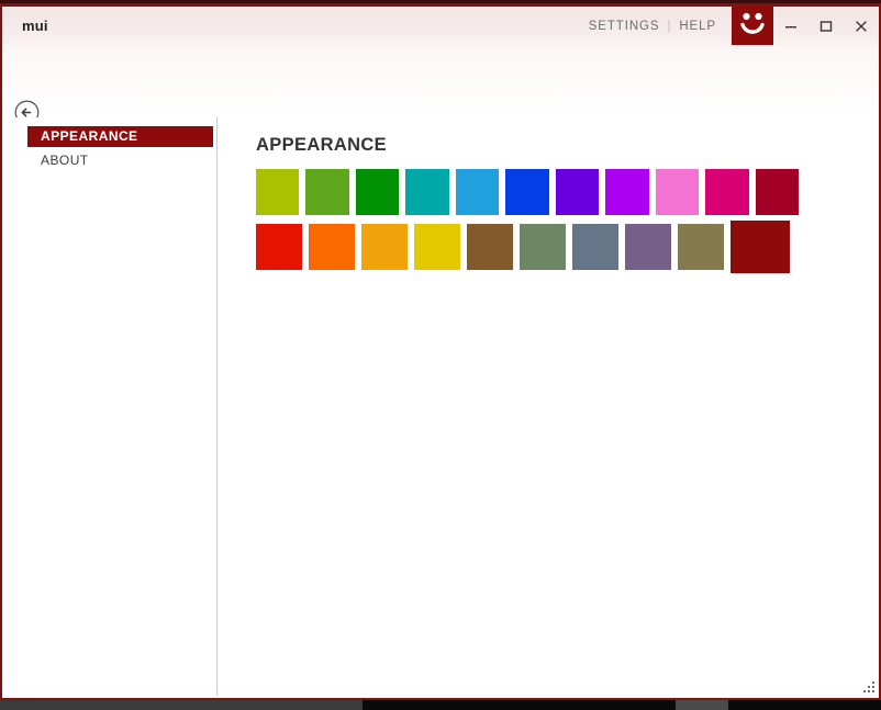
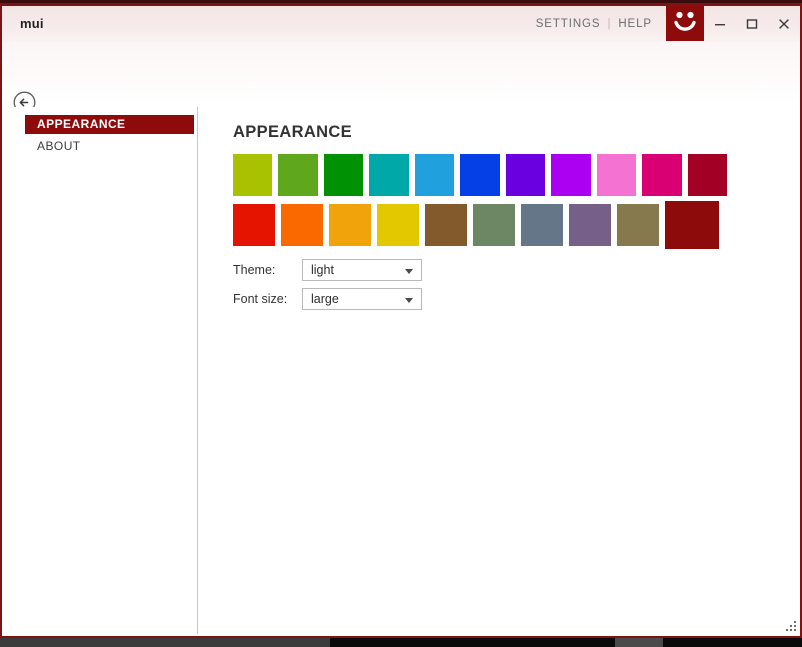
  mui
  SETTINGS
  |
  HELP
  APPEARANCE
  ABOUT
  APPEARANCE
+ Theme:
+ light
+ Font size:
+ large
